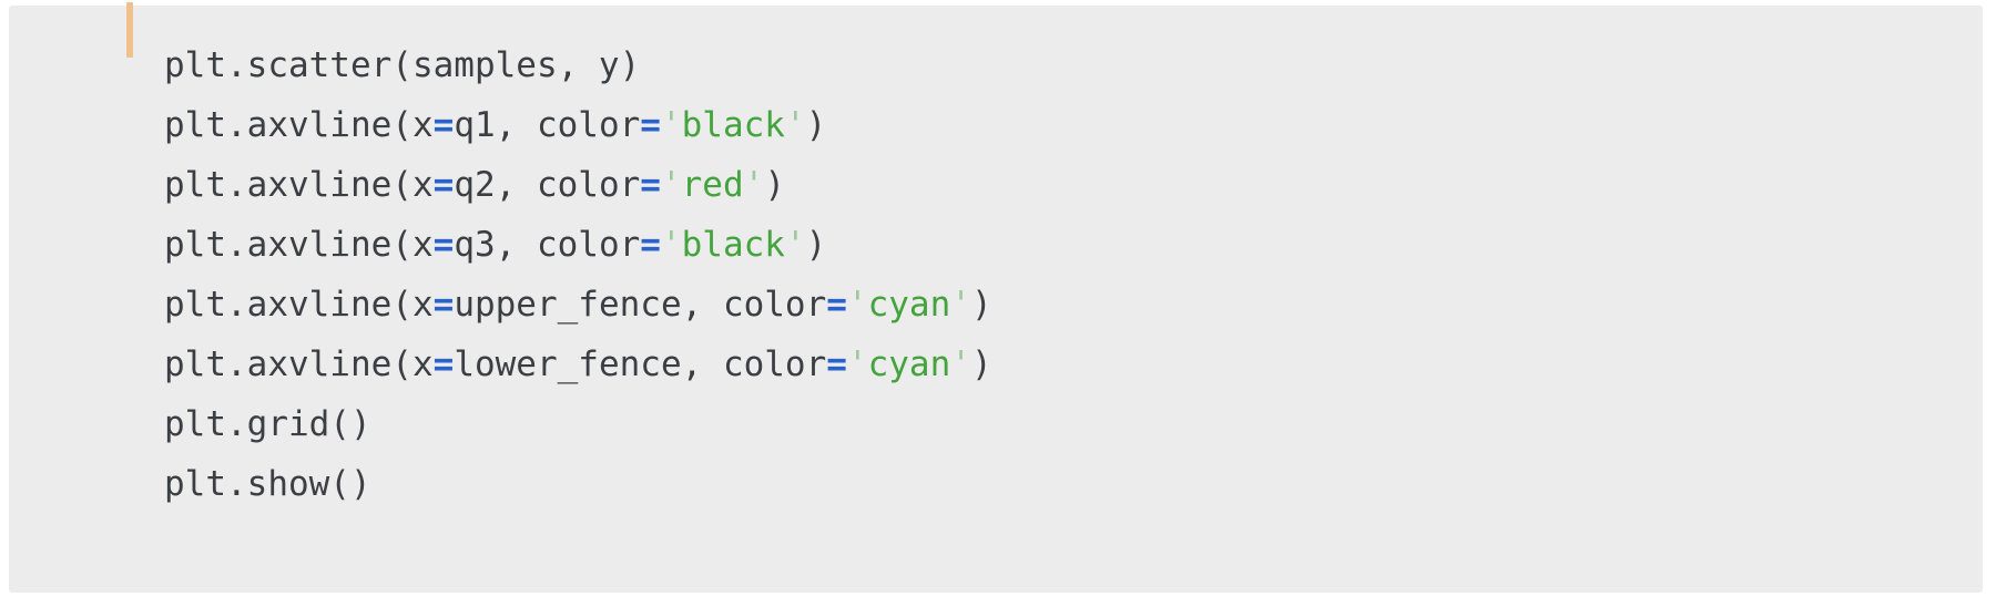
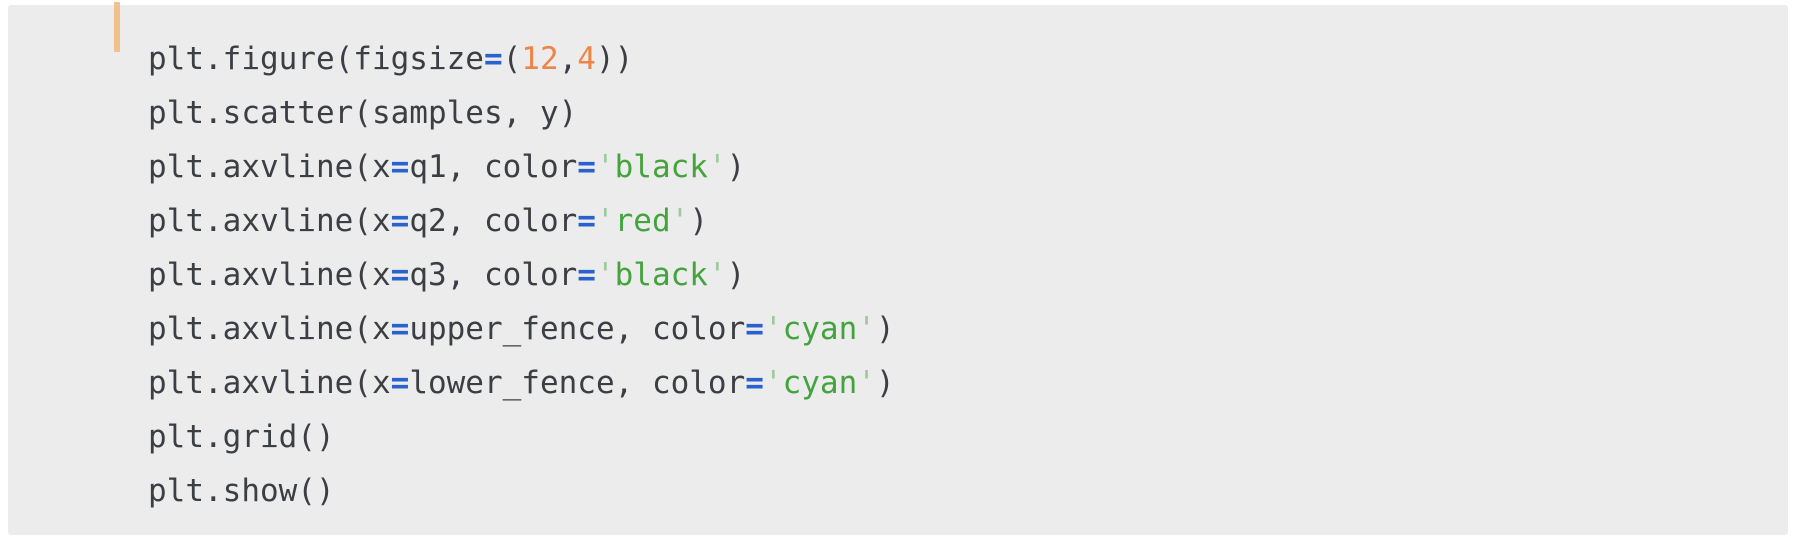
+ plt.figure(figsize=(12,4))
  plt.scatter(samples, y)
  plt.axvline(x=q1, color='black')
  plt.axvline(x=q2, color='red')
  plt.axvline(x=q3, color='black')
  plt.axvline(x=upper_fence, color='cyan')
  plt.axvline(x=lower_fence, color='cyan')
  plt.grid()
  plt.show()
